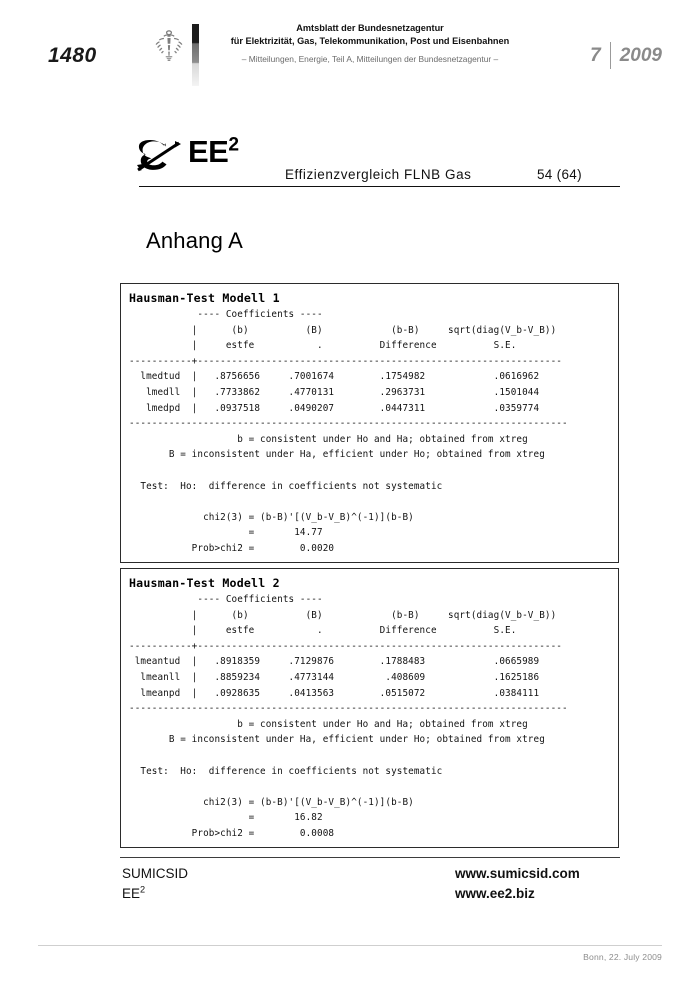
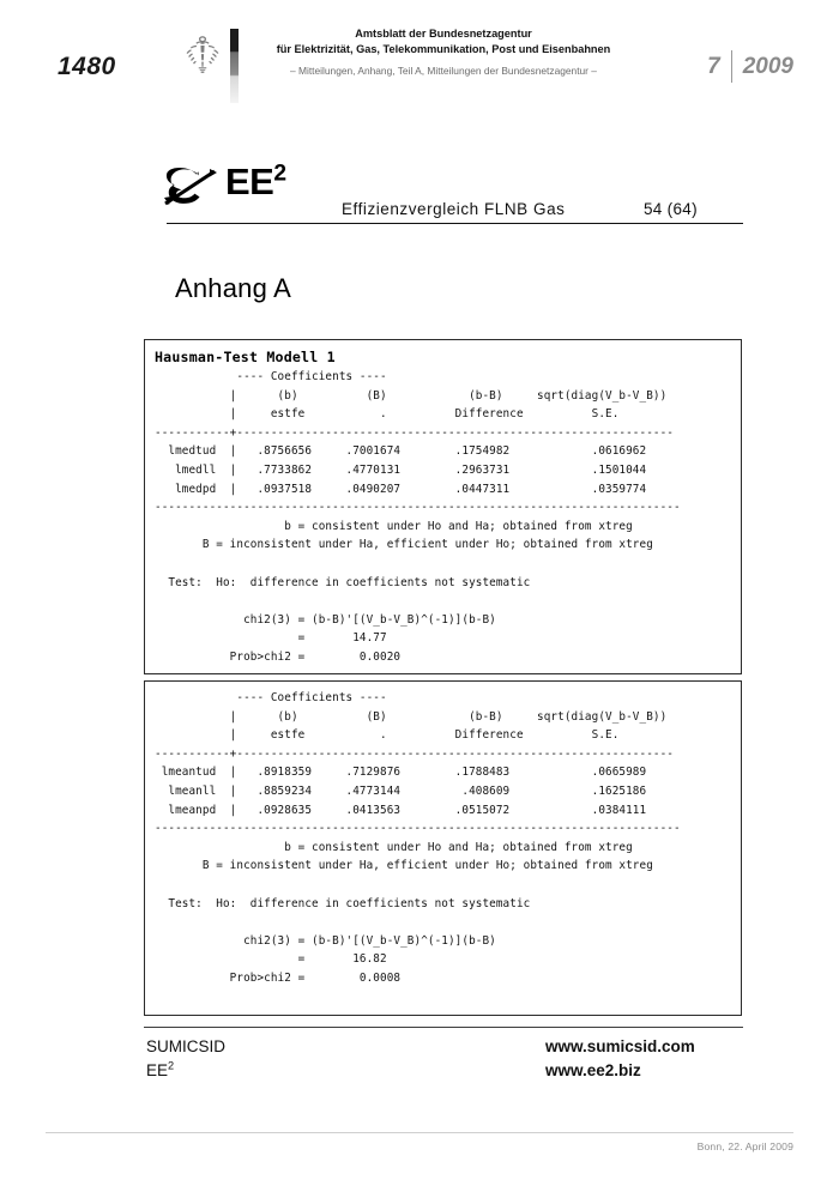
  1480
  Amtsblatt der Bundesnetzagentur
  für Elektrizität, Gas, Telekommunikation, Post und Eisenbahnen
- – Mitteilungen, Energie, Teil A, Mitteilungen der Bundesnetzagentur –
+ – Mitteilungen, Anhang, Teil A, Mitteilungen der Bundesnetzagentur –
  7
  2009
  EE2
  Effizienzvergleich FLNB Gas
  54 (64)
  Anhang A
  Hausman-Test Modell 1
  ---- Coefficients ----
  | (b) (B) (b-B) sqrt(diag(V_b-V_B))
  | estfe . Difference S.E.
  -----------+----------------------------------------------------------------
  lmedtud | .8756656 .7001674 .1754982 .0616962
  lmedll | .7733862 .4770131 .2963731 .1501044
  lmedpd | .0937518 .0490207 .0447311 .0359774
  -----------------------------------------------------------------------------
  b = consistent under Ho and Ha; obtained from xtreg
  B = inconsistent under Ha, efficient under Ho; obtained from xtreg
  Test: Ho: difference in coefficients not systematic
  chi2(3) = (b-B)'[(V_b-V_B)^(-1)](b-B)
  = 14.77
  Prob>chi2 = 0.0020
- Hausman-Test Modell 2
  ---- Coefficients ----
  | (b) (B) (b-B) sqrt(diag(V_b-V_B))
  | estfe . Difference S.E.
  -----------+----------------------------------------------------------------
  lmeantud | .8918359 .7129876 .1788483 .0665989
  lmeanll | .8859234 .4773144 .408609 .1625186
  lmeanpd | .0928635 .0413563 .0515072 .0384111
  -----------------------------------------------------------------------------
  b = consistent under Ho and Ha; obtained from xtreg
  B = inconsistent under Ha, efficient under Ho; obtained from xtreg
  Test: Ho: difference in coefficients not systematic
  chi2(3) = (b-B)'[(V_b-V_B)^(-1)](b-B)
  = 16.82
  Prob>chi2 = 0.0008
  SUMICSID
  EE2
  www.sumicsid.com
  www.ee2.biz
- Bonn, 22. July 2009
+ Bonn, 22. April 2009
